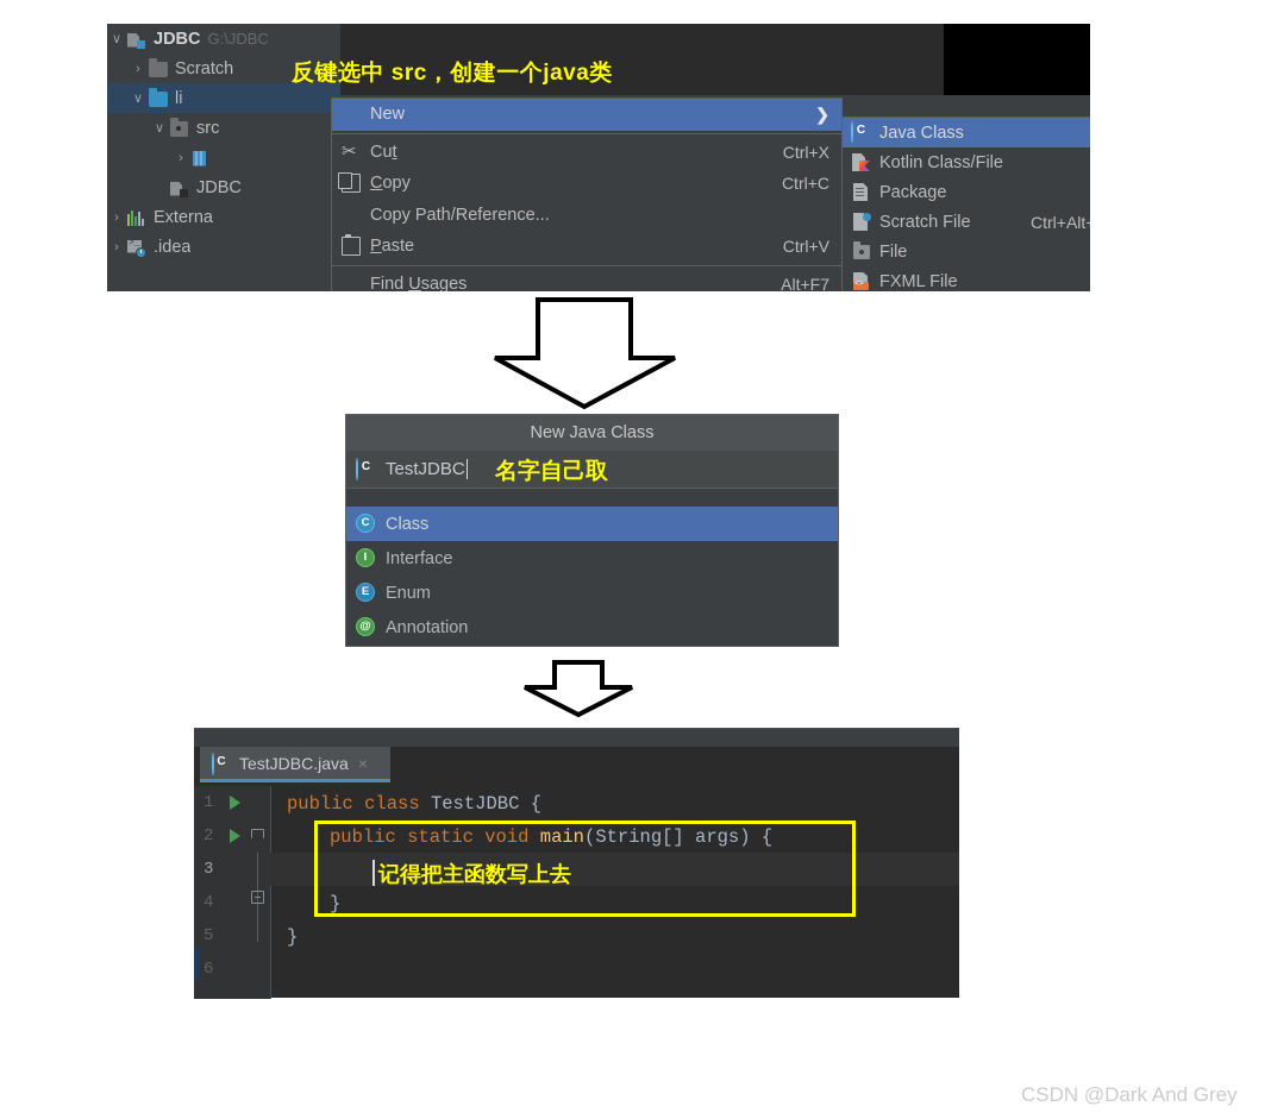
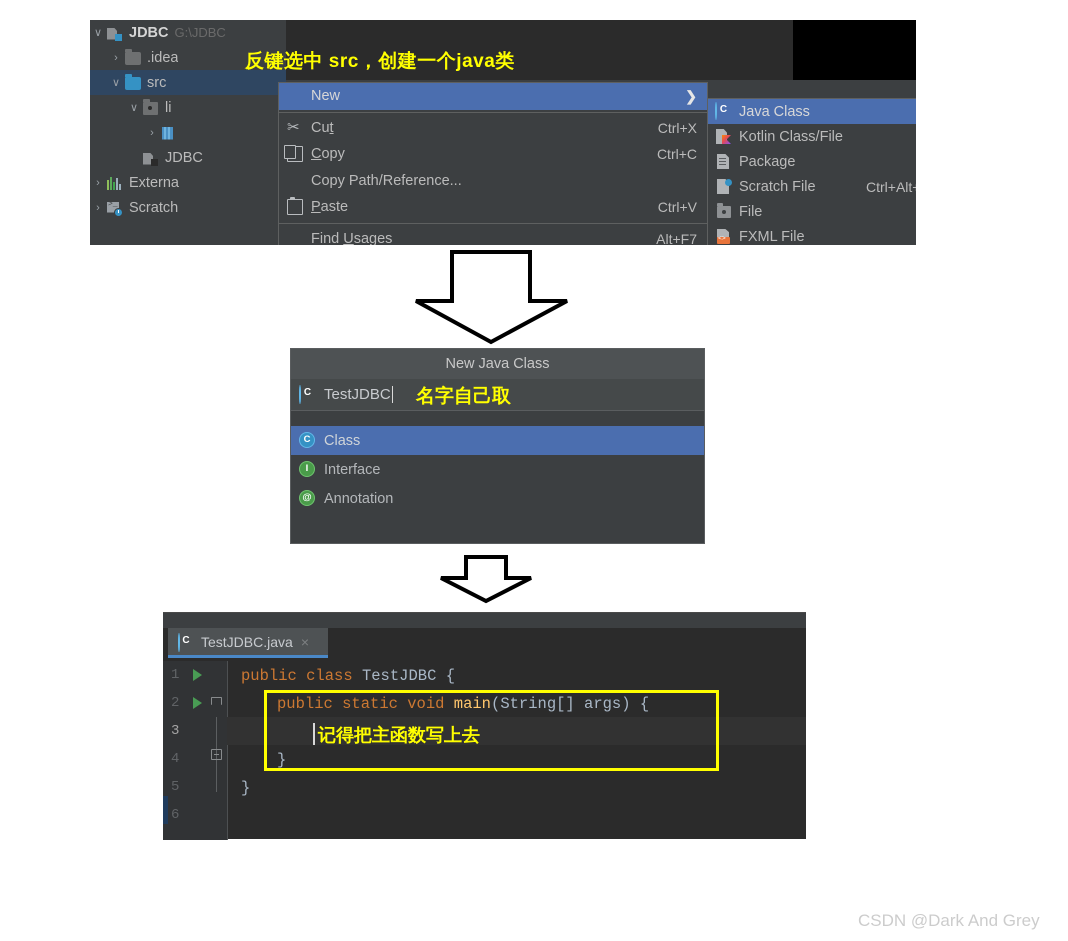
  ∨
  JDBC
  G:\JDBC
  ›
- Scratch
+ .idea
  ∨
- li
+ src
  ∨
- src
+ li
  ›
  JDBC
  ›
  Externa
  ›
- .idea
+ Scratch
  反键选中 src，创建一个java类
  New
  ❯
  Cut
  Ctrl+X
  Copy
  Ctrl+C
  Copy Path/Reference...
  Paste
  Ctrl+V
  Find Usages
  Alt+F7
  Java Class
  Kotlin Class/File
  Package
  Scratch File
  File
  FXML File
  New Java Class
  TestJDBC
  名字自己取
  C
  Class
  I
  Interface
- E
- Enum
  @
  Annotation
  TestJDBC.java
  ×
  1
  2
  3
  4
  5
  6
  public class TestJDBC {
  public static void main(String[] args) {
  }
  }
  记得把主函数写上去
  CSDN @Dark And Grey
